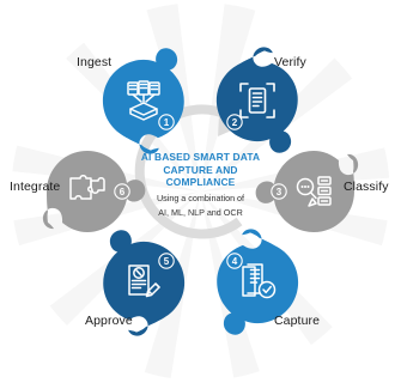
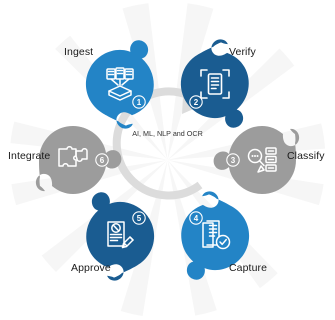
  1
  2
  3
  4
  5
  6
  Ingest
  Verify
  Classify
  Capture
  Approve
  Integrate
- AI BASED SMART DATA
- CAPTURE AND
- COMPLIANCE
- Using a combination of
  AI, ML, NLP and OCR
